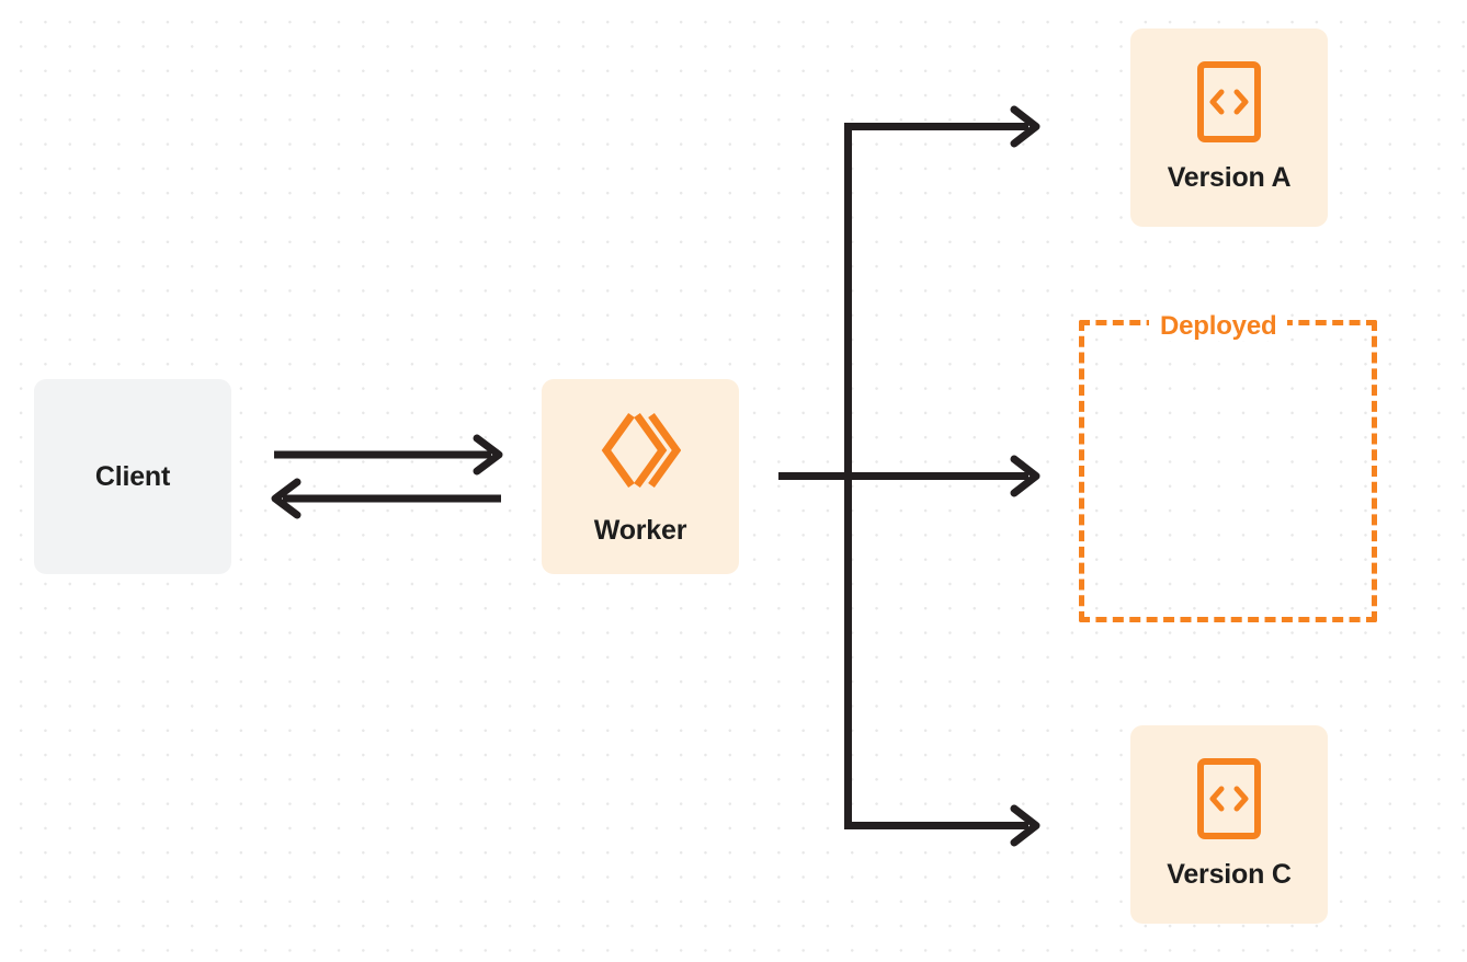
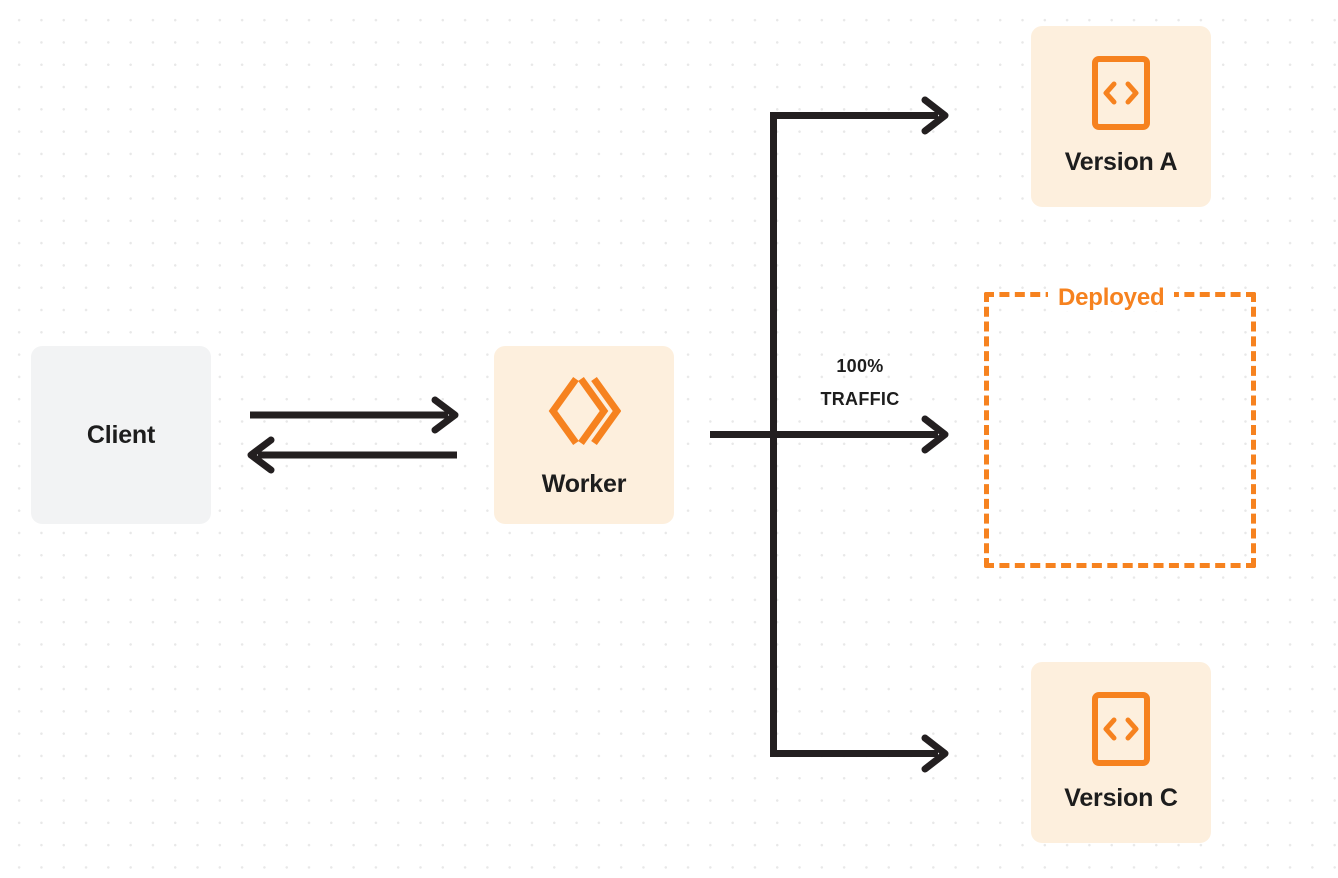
+ 100%
+ TRAFFIC
  Deployed
  Client
  Worker
  Version A
  Version C
